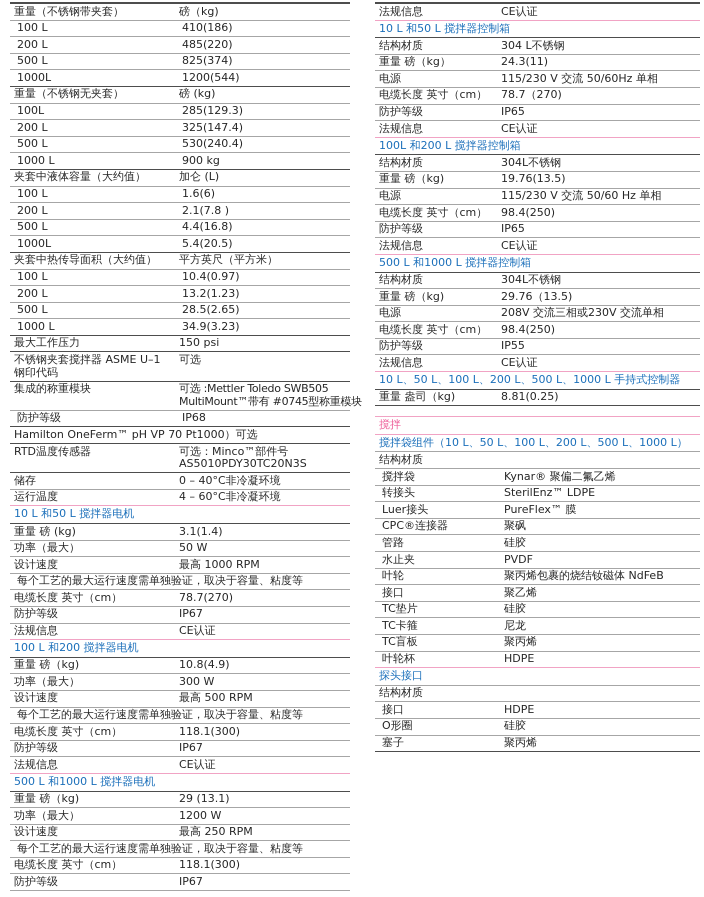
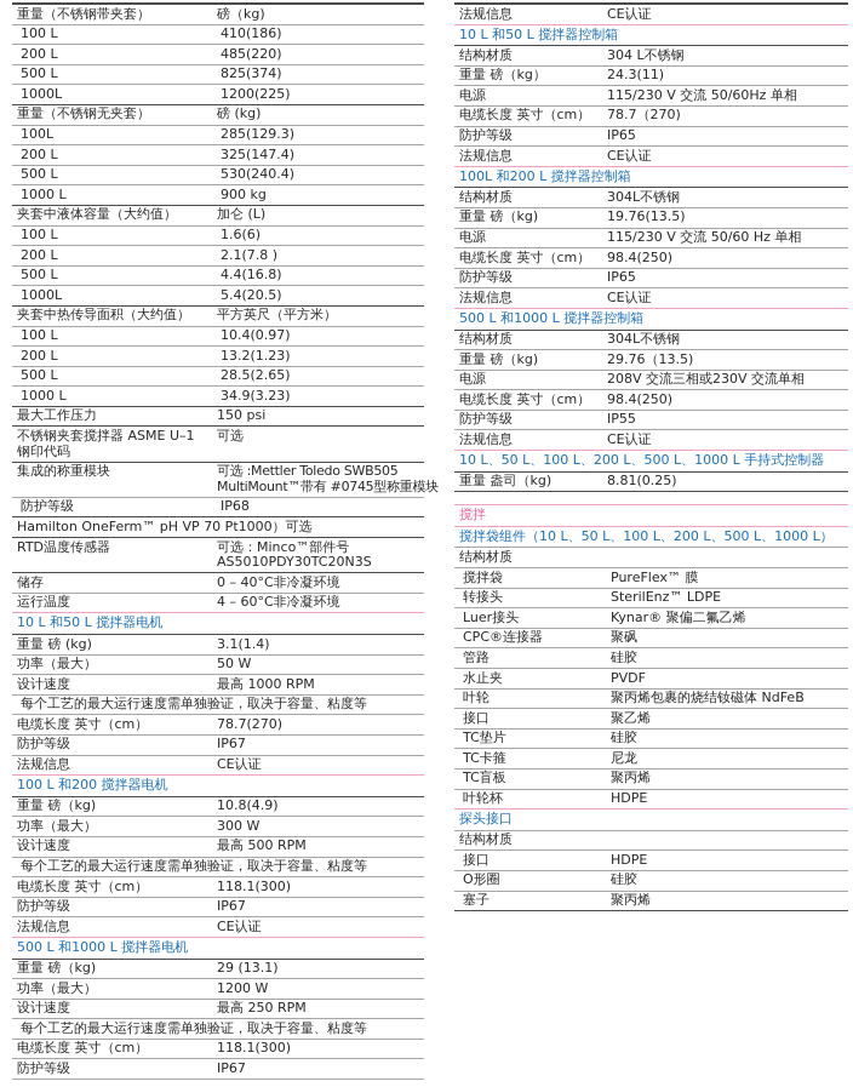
  重量（不锈钢带夹套）
  磅（kg)
  100 L
  410(186)
  200 L
  485(220)
  500 L
  825(374)
  1000L
- 1200(544)
+ 1200(225)
  重量（不锈钢无夹套）
  磅 (kg)
  100L
  285(129.3)
  200 L
  325(147.4)
  500 L
  530(240.4)
  1000 L
  900 kg
  夹套中液体容量（大约值）
  加仑 (L)
  100 L
  1.6(6)
  200 L
  2.1(7.8 )
  500 L
  4.4(16.8)
  1000L
  5.4(20.5)
  夹套中热传导面积（大约值）
  平方英尺（平方米）
  100 L
  10.4(0.97)
  200 L
  13.2(1.23)
  500 L
  28.5(2.65)
  1000 L
  34.9(3.23)
  最大工作压力
  150 psi
  不锈钢夹套搅拌器 ASME U–1
  钢印代码
  可选
  集成的称重模块
  可选 :Mettler Toledo SWB505
  MultiMount™带有 #0745型称重模块
  防护等级
  IP68
  Hamilton OneFerm™ pH VP 70 Pt1000）可选
  RTD温度传感器
  可选：Minco™部件号
  AS5010PDY30TC20N3S
  储存
  0 – 40°C非冷凝环境
  运行温度
  4 – 60°C非冷凝环境
  10 L 和50 L 搅拌器电机
  重量 磅 (kg)
  3.1(1.4)
  功率（最大）
  50 W
  设计速度
  最高 1000 RPM
  每个工艺的最大运行速度需单独验证，取决于容量、粘度等
  电缆长度 英寸（cm）
  78.7(270)
  防护等级
  IP67
  法规信息
  CE认证
  100 L 和200 搅拌器电机
  重量 磅（kg)
  10.8(4.9)
  功率（最大）
  300 W
  设计速度
  最高 500 RPM
  每个工艺的最大运行速度需单独验证，取决于容量、粘度等
  电缆长度 英寸（cm）
  118.1(300)
  防护等级
  IP67
  法规信息
  CE认证
  500 L 和1000 L 搅拌器电机
  重量 磅（kg)
  29 (13.1)
  功率（最大）
  1200 W
  设计速度
  最高 250 RPM
  每个工艺的最大运行速度需单独验证，取决于容量、粘度等
  电缆长度 英寸（cm）
  118.1(300)
  防护等级
  IP67
  法规信息
  CE认证
  10 L 和50 L 搅拌器控制箱
  结构材质
  304 L不锈钢
  重量 磅（kg）
  24.3(11)
  电源
  115/230 V 交流 50/60Hz 单相
  电缆长度 英寸（cm）
  78.7（270)
  防护等级
  IP65
  法规信息
  CE认证
  100L 和200 L 搅拌器控制箱
  结构材质
  304L不锈钢
  重量 磅（kg)
  19.76(13.5)
  电源
  115/230 V 交流 50/60 Hz 单相
  电缆长度 英寸（cm）
  98.4(250)
  防护等级
  IP65
  法规信息
  CE认证
  500 L 和1000 L 搅拌器控制箱
  结构材质
  304L不锈钢
  重量 磅（kg)
  29.76（13.5)
  电源
  208V 交流三相或230V 交流单相
  电缆长度 英寸（cm）
  98.4(250)
  防护等级
  IP55
  法规信息
  CE认证
  10 L、50 L、100 L、200 L、500 L、1000 L 手持式控制器
  重量 盎司（kg)
  8.81(0.25)
  搅拌
  搅拌袋组件（10 L、50 L、100 L、200 L、500 L、1000 L）
  结构材质
  搅拌袋
- Kynar® 聚偏二氟乙烯
+ PureFlex™ 膜
  转接头
  SterilEnz™ LDPE
  Luer接头
- PureFlex™ 膜
+ Kynar® 聚偏二氟乙烯
  CPC®连接器
  聚砜
  管路
  硅胶
  水止夹
  PVDF
  叶轮
  聚丙烯包裹的烧结钕磁体 NdFeB
  接口
  聚乙烯
  TC垫片
  硅胶
  TC卡箍
  尼龙
  TC盲板
  聚丙烯
  叶轮杯
  HDPE
  探头接口
  结构材质
  接口
  HDPE
  O形圈
  硅胶
  塞子
  聚丙烯
